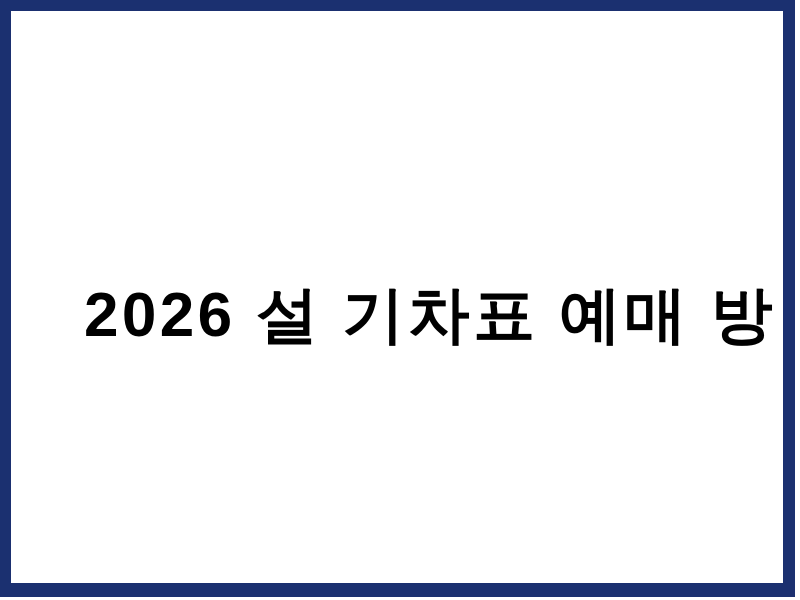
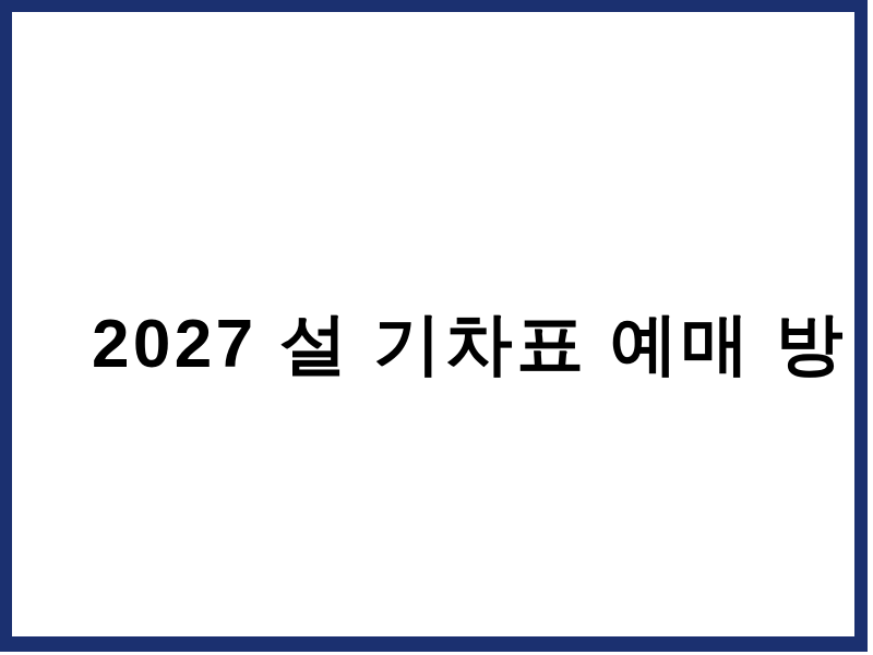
- 2026 설 기차표 예매 방
+ 2027 설 기차표 예매 방
